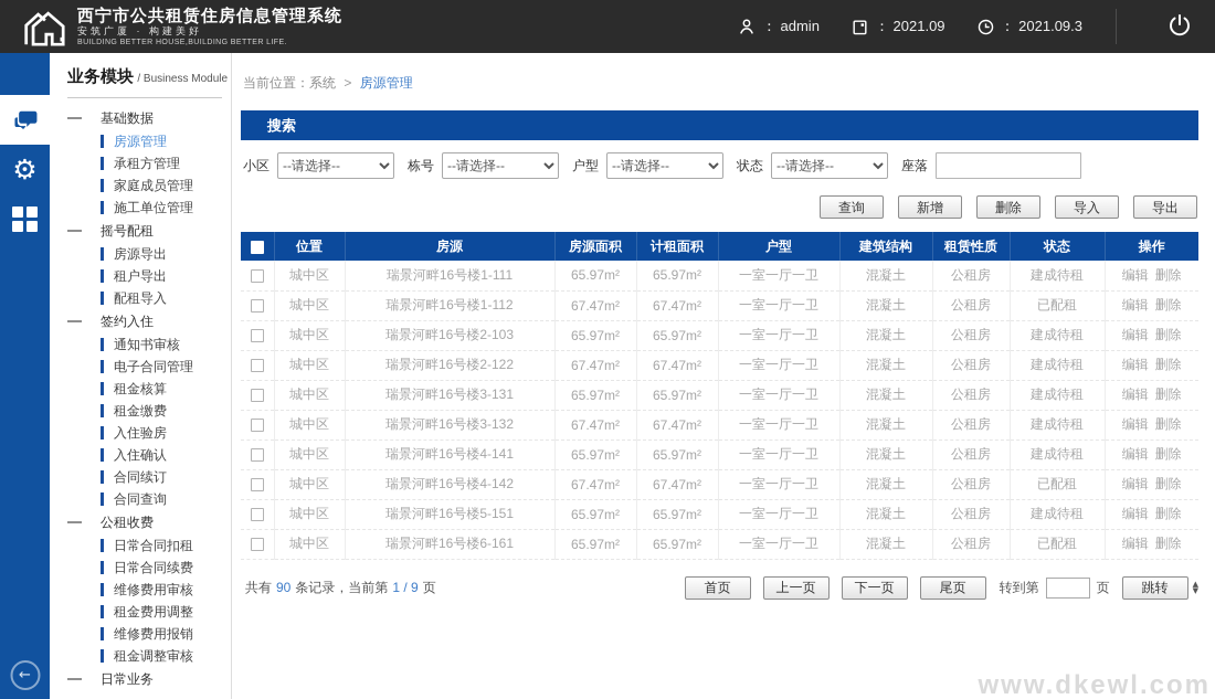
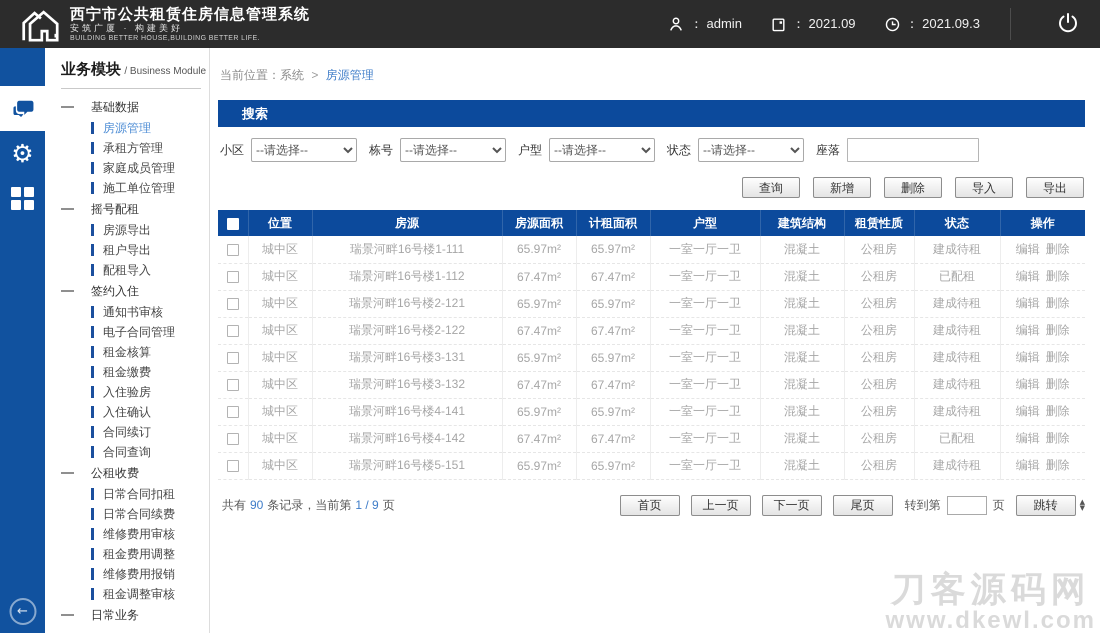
  西宁市公共租赁住房信息管理系统
  安筑广厦 · 构建美好
  ： admin
  ： 2021.09
  ： 2021.09.3
  ⚙
  ←
  业务模块 / Business Module
  基础数据
  房源管理
  承租方管理
  家庭成员管理
  施工单位管理
  摇号配租
  房源导出
  租户导出
  配租导入
  签约入住
  通知书审核
  电子合同管理
  租金核算
  租金缴费
  入住验房
  入住确认
  合同续订
  合同查询
  公租收费
  日常合同扣租
  日常合同续费
  维修费用审核
  租金费用调整
  维修费用报销
  租金调整审核
  日常业务
  当前位置：系统 > 房源管理
  搜索
  小区
  --请选择--
  栋号
  --请选择--
  户型
  --请选择--
  状态
  --请选择--
  座落
  查询
  新增
  删除
  导入
  导出
  	位置	房源	房源面积	计租面积	户型	建筑结构	租赁性质	状态	操作
  	城中区	瑞景河畔16号楼1-111	65.97m²	65.97m²	一室一厅一卫	混凝土	公租房	建成待租	编辑 删除
  	城中区	瑞景河畔16号楼1-112	67.47m²	67.47m²	一室一厅一卫	混凝土	公租房	已配租	编辑 删除
- 	城中区	瑞景河畔16号楼2-103	65.97m²	65.97m²	一室一厅一卫	混凝土	公租房	建成待租	编辑 删除
+ 	城中区	瑞景河畔16号楼2-121	65.97m²	65.97m²	一室一厅一卫	混凝土	公租房	建成待租	编辑 删除
  	城中区	瑞景河畔16号楼2-122	67.47m²	67.47m²	一室一厅一卫	混凝土	公租房	建成待租	编辑 删除
  	城中区	瑞景河畔16号楼3-131	65.97m²	65.97m²	一室一厅一卫	混凝土	公租房	建成待租	编辑 删除
  	城中区	瑞景河畔16号楼3-132	67.47m²	67.47m²	一室一厅一卫	混凝土	公租房	建成待租	编辑 删除
  	城中区	瑞景河畔16号楼4-141	65.97m²	65.97m²	一室一厅一卫	混凝土	公租房	建成待租	编辑 删除
  	城中区	瑞景河畔16号楼4-142	67.47m²	67.47m²	一室一厅一卫	混凝土	公租房	已配租	编辑 删除
  	城中区	瑞景河畔16号楼5-151	65.97m²	65.97m²	一室一厅一卫	混凝土	公租房	建成待租	编辑 删除
- 	城中区	瑞景河畔16号楼6-161	65.97m²	65.97m²	一室一厅一卫	混凝土	公租房	已配租	编辑 删除
  共有
  90
  条记录，当前第
  1 / 9
  页
  首页
  上一页
  下一页
  尾页
  转到第
  页
  跳转
  ▲
  ▼
+ 刀客源码网
  www.dkewl.com
